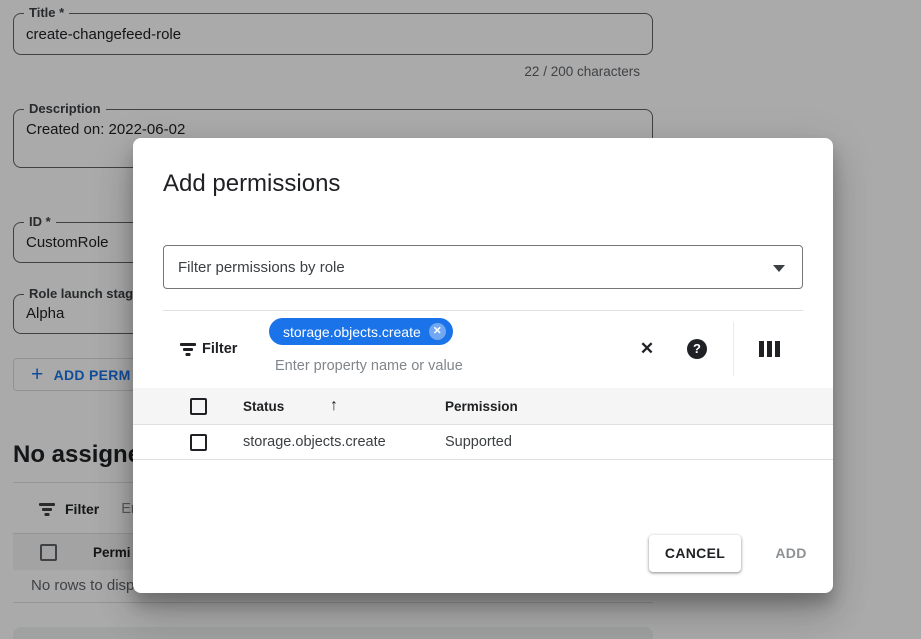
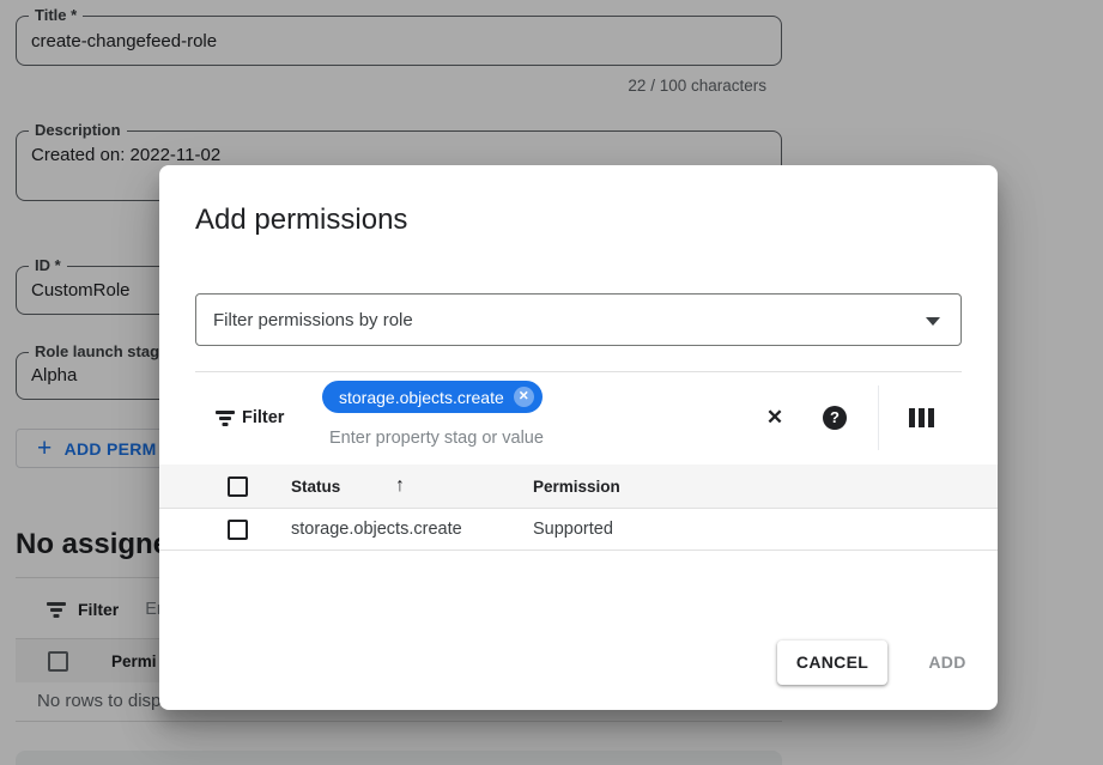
  Title *
  create-changefeed-role
- 22 / 200 characters
+ 22 / 100 characters
  Description
- Created on: 2022-06-02
+ Created on: 2022-11-02
  ID *
  CustomRole
  Role launch stag
  Alpha
  +
  ADD PERM
  No assign
  Filter
  Permi
  No rows to disp
  Add permissions
  Filter permissions by role
  Filter
  storage.objects.create
  ✕
- Enter property name or value
+ Enter property stag or value
  ✕
  ?
  Status
  ↑
  Permission
  storage.objects.create
  Supported
  CANCEL
  ADD
